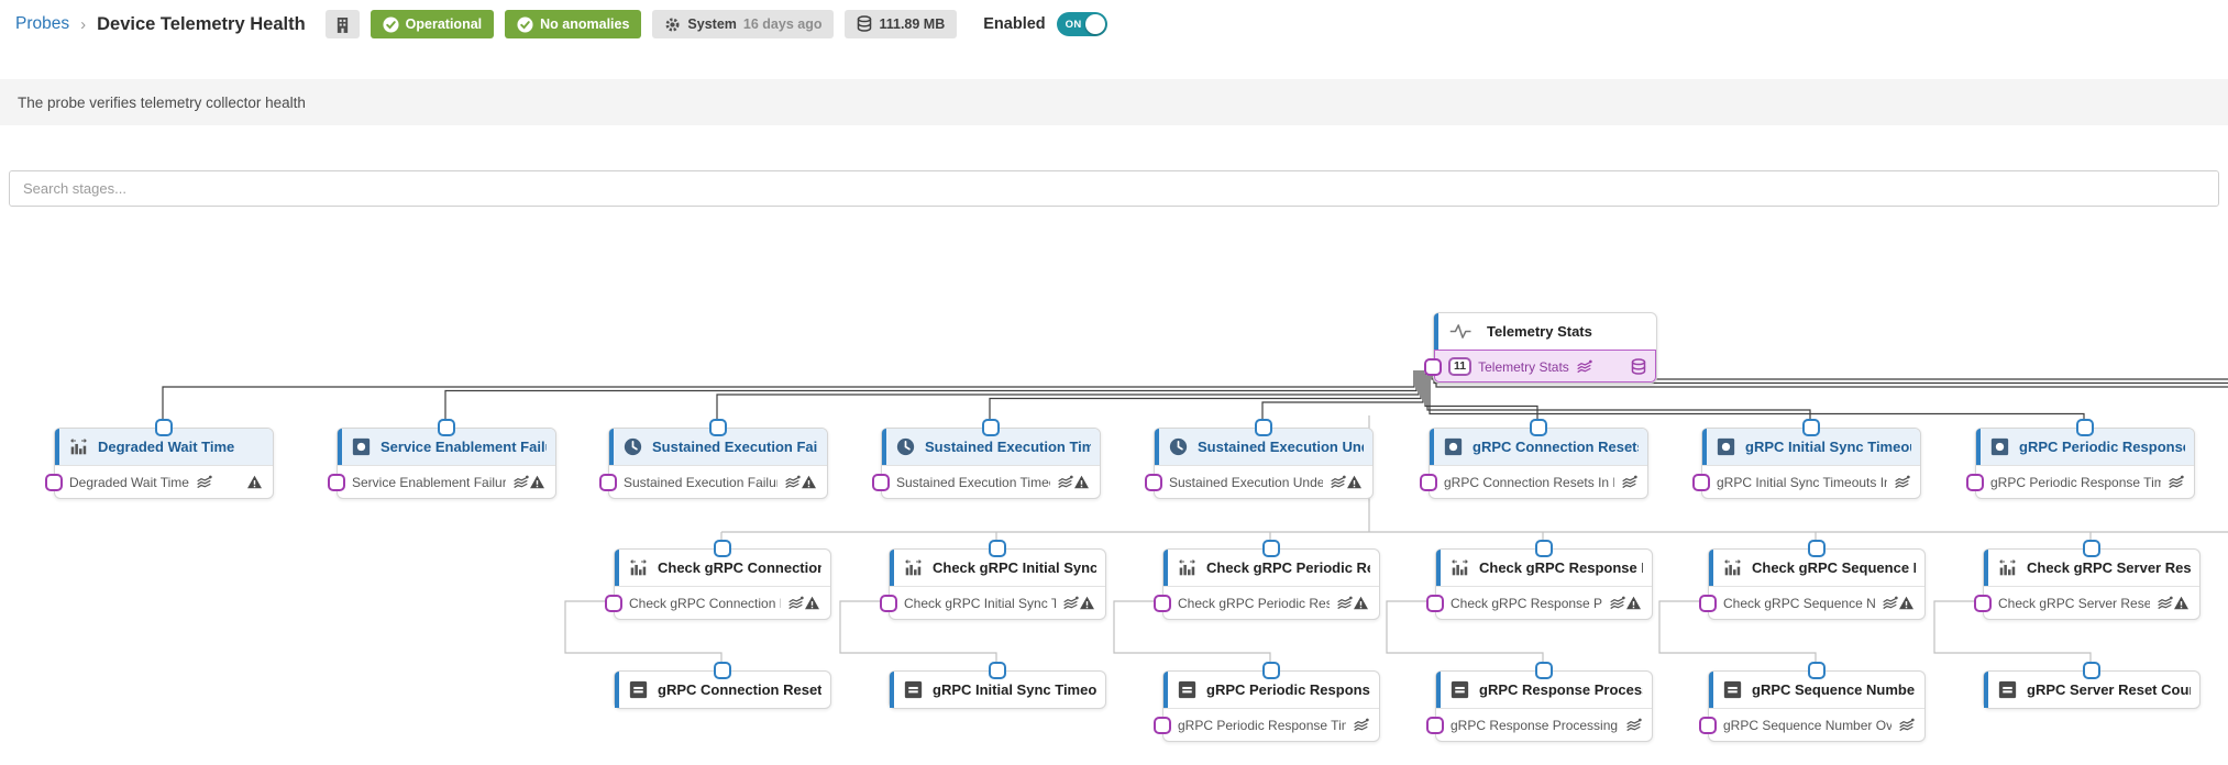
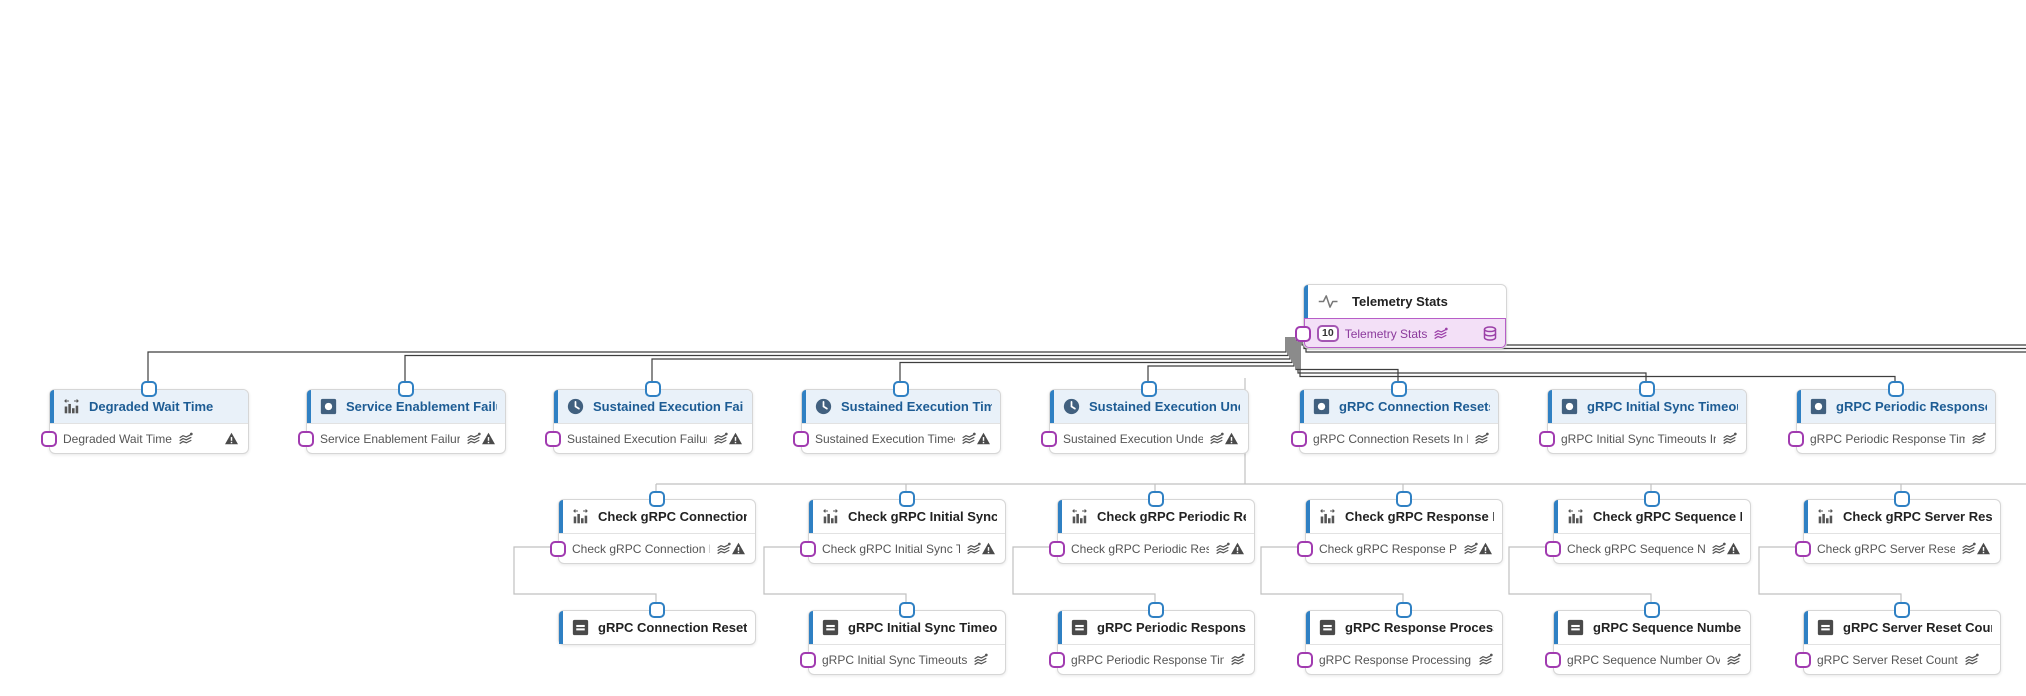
- Probes
- ›
- Device Telemetry Health
- Operational
- No anomalies
- System
- 16 days ago
- 111.89 MB
- Enabled
- ON
- The probe verifies telemetry collector health
- Search stages...
  Telemetry Stats
- 11
+ 10
  Telemetry Stats
  Degraded Wait Time
  Degraded Wait Time
  Service Enablement Fail
  Service Enablement Failur
  Sustained Execution Fai
  Sustained Execution Failu
  Sustained Execution Tim
  Sustained Execution Time
  Sustained Execution Un
  Sustained Execution Unde
  gRPC Connection Reset
  gRPC Connection Resets In
  gRPC Initial Sync Timeo
  gRPC Initial Sync Timeouts I
  gRPC Periodic Respons
  gRPC Periodic Response Tim
  Check gRPC Connectio
  Check gRPC Connection
  Check gRPC Initial Sync
  Check gRPC Initial Sync T
  Check gRPC Periodic R
  Check gRPC Periodic Res
  Check gRPC Response
  Check gRPC Response P
  Check gRPC Sequence
  Check gRPC Sequence N
  Check gRPC Server Res
  Check gRPC Server Rese
  gRPC Connection Reset
  gRPC Initial Sync Timeo
+ gRPC Initial Sync Timeouts
  gRPC Periodic Respons
  gRPC Periodic Response Ti
  gRPC Response Proces
  gRPC Response Processing
  gRPC Sequence Numbe
  gRPC Sequence Number Ov
  gRPC Server Reset Cou
+ gRPC Server Reset Count
